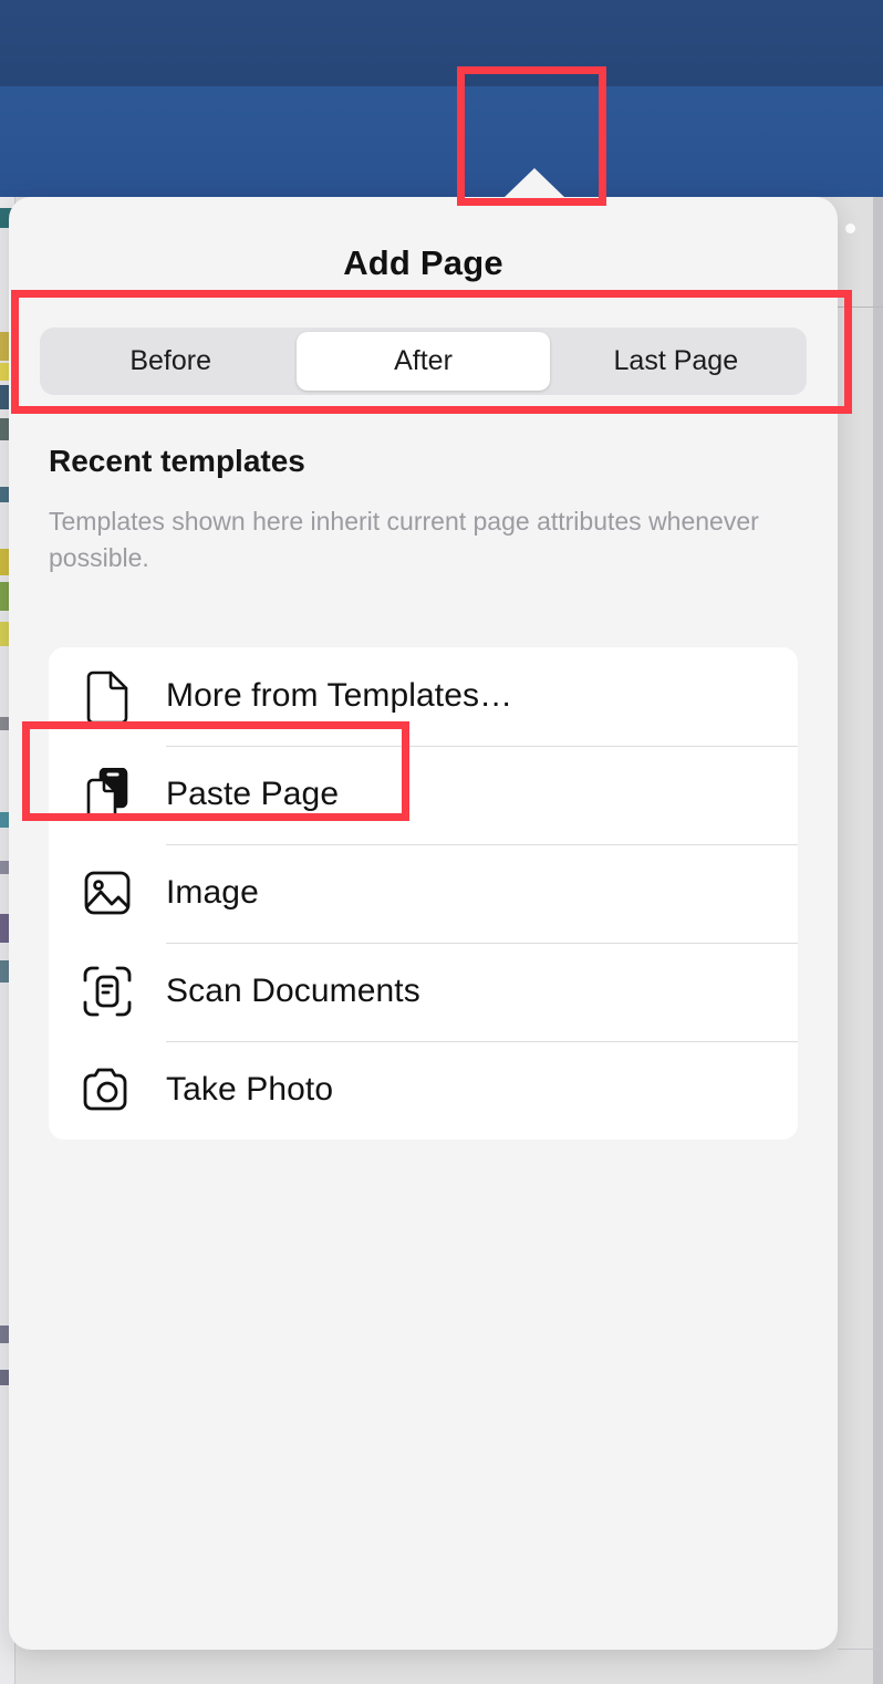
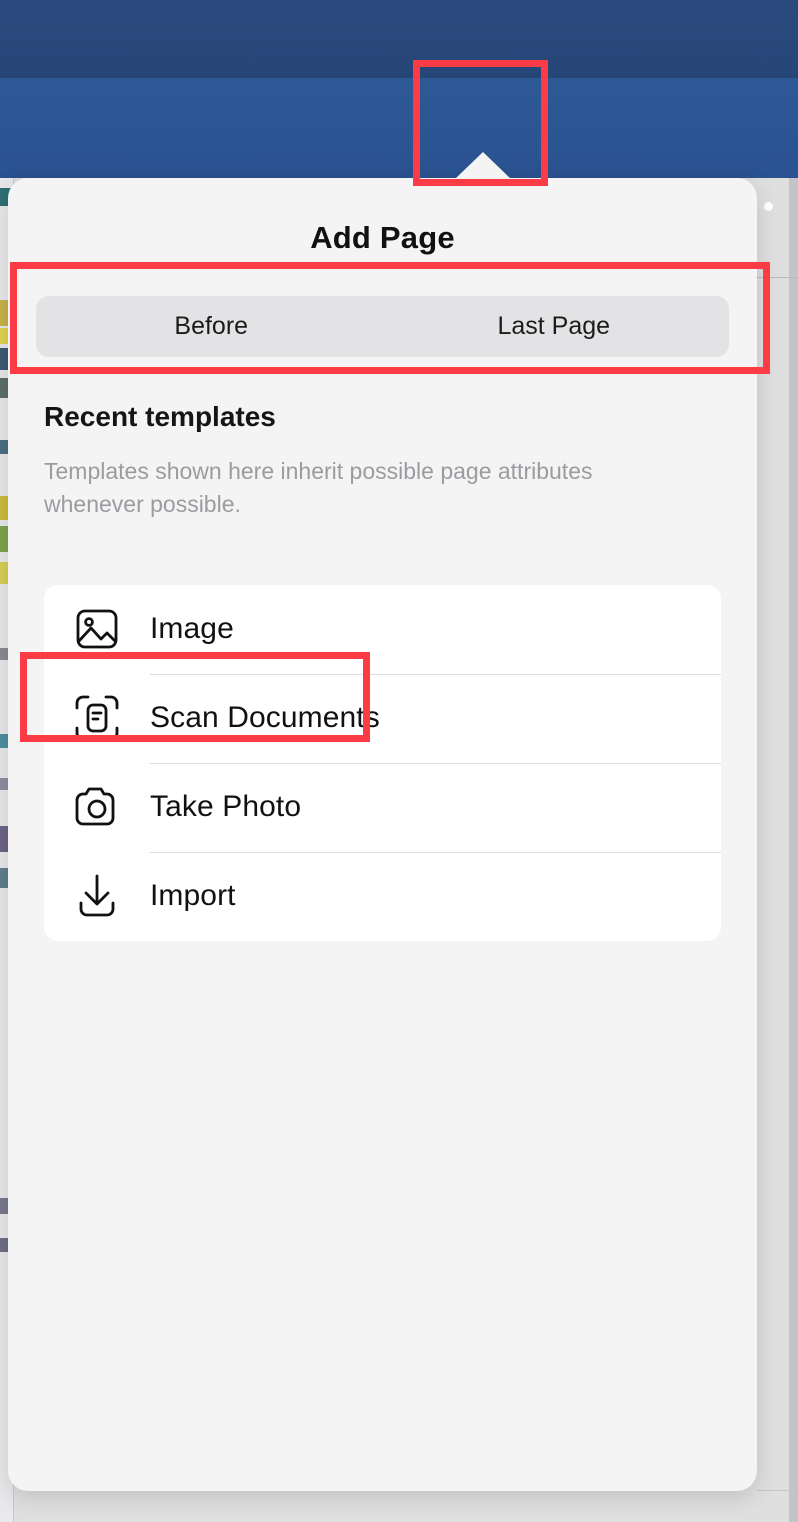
  Add Page
  Before
- After
  Last Page
  Recent templates
- Templates shown here inherit current page attributes whenever possible.
+ Templates shown here inherit possible page attributes whenever possible.
- More from Templates…
- Paste Page
  Image
  Scan Documents
  Take Photo
+ Import
